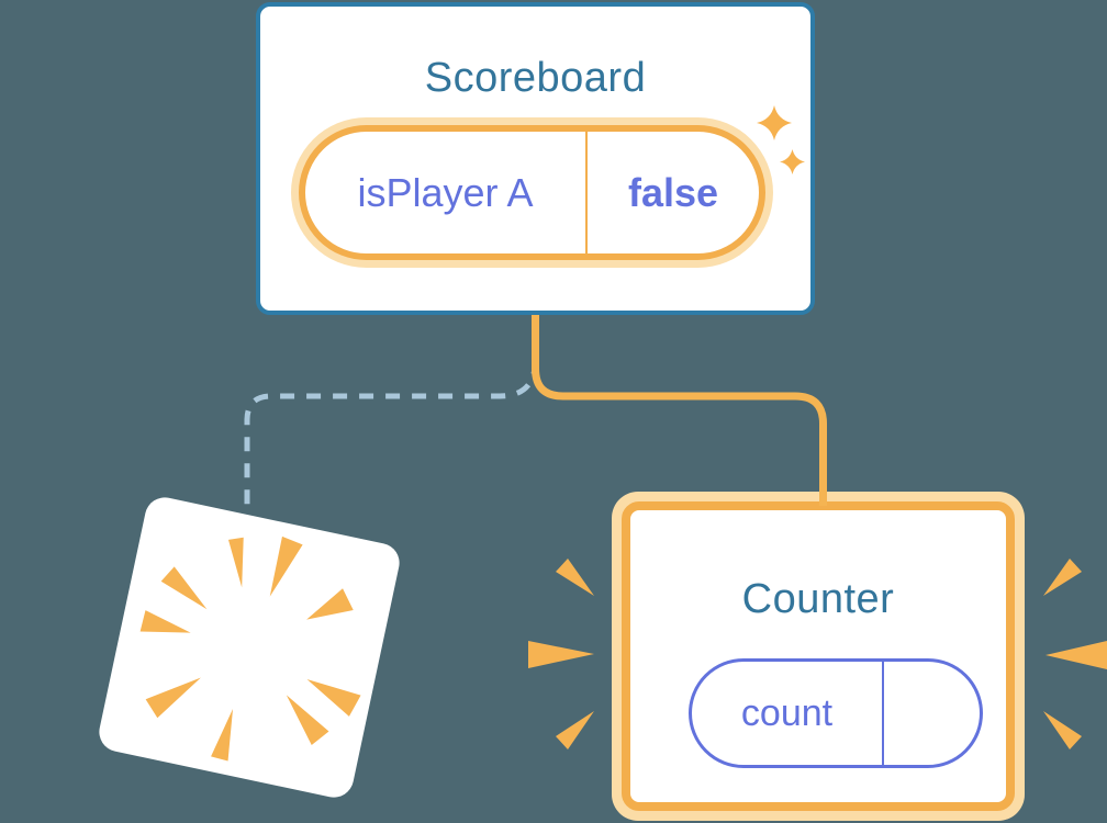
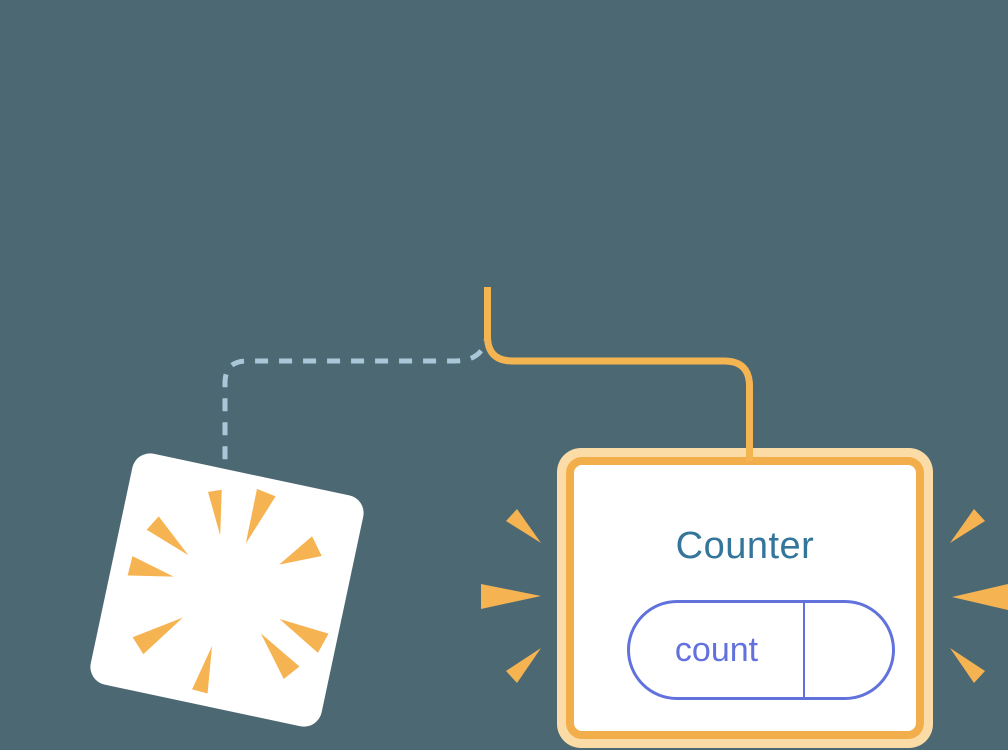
- Scoreboard
- isPlayer A
- false
  Counter
  count
